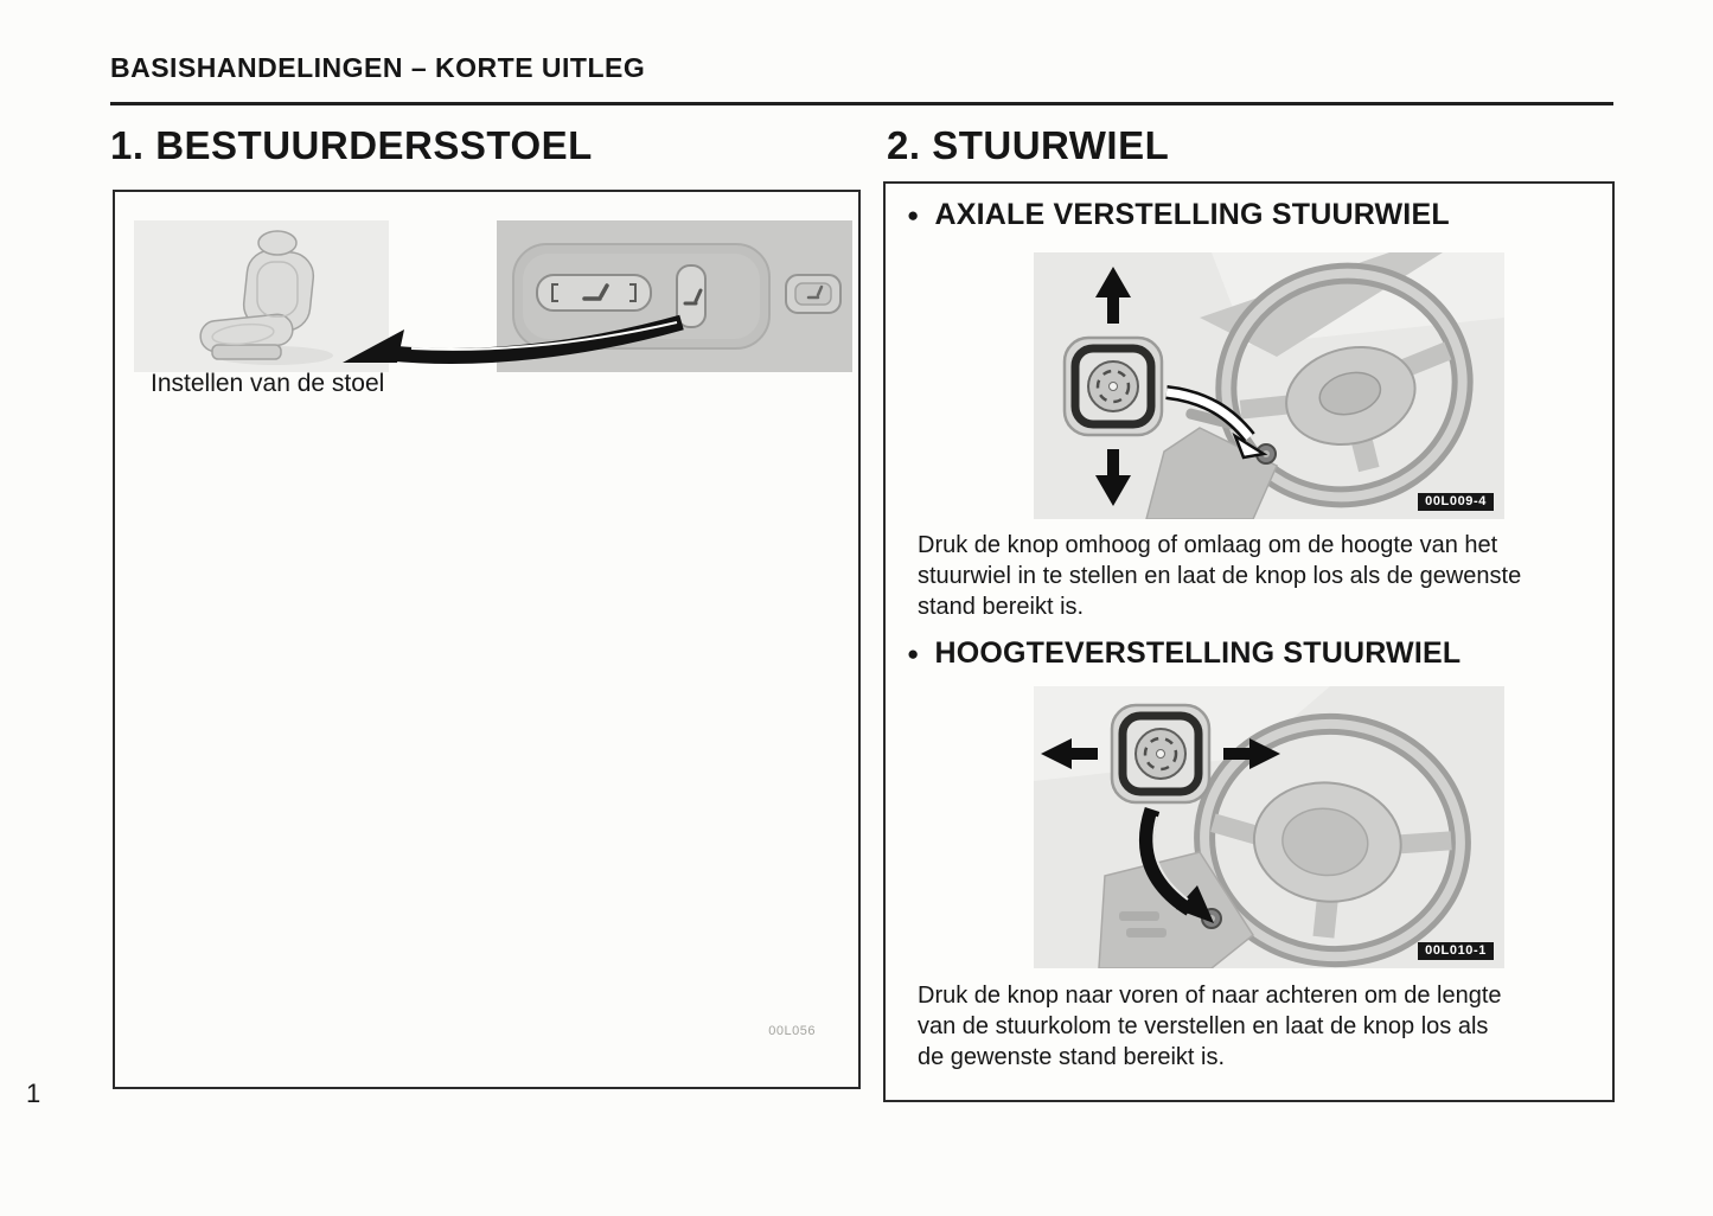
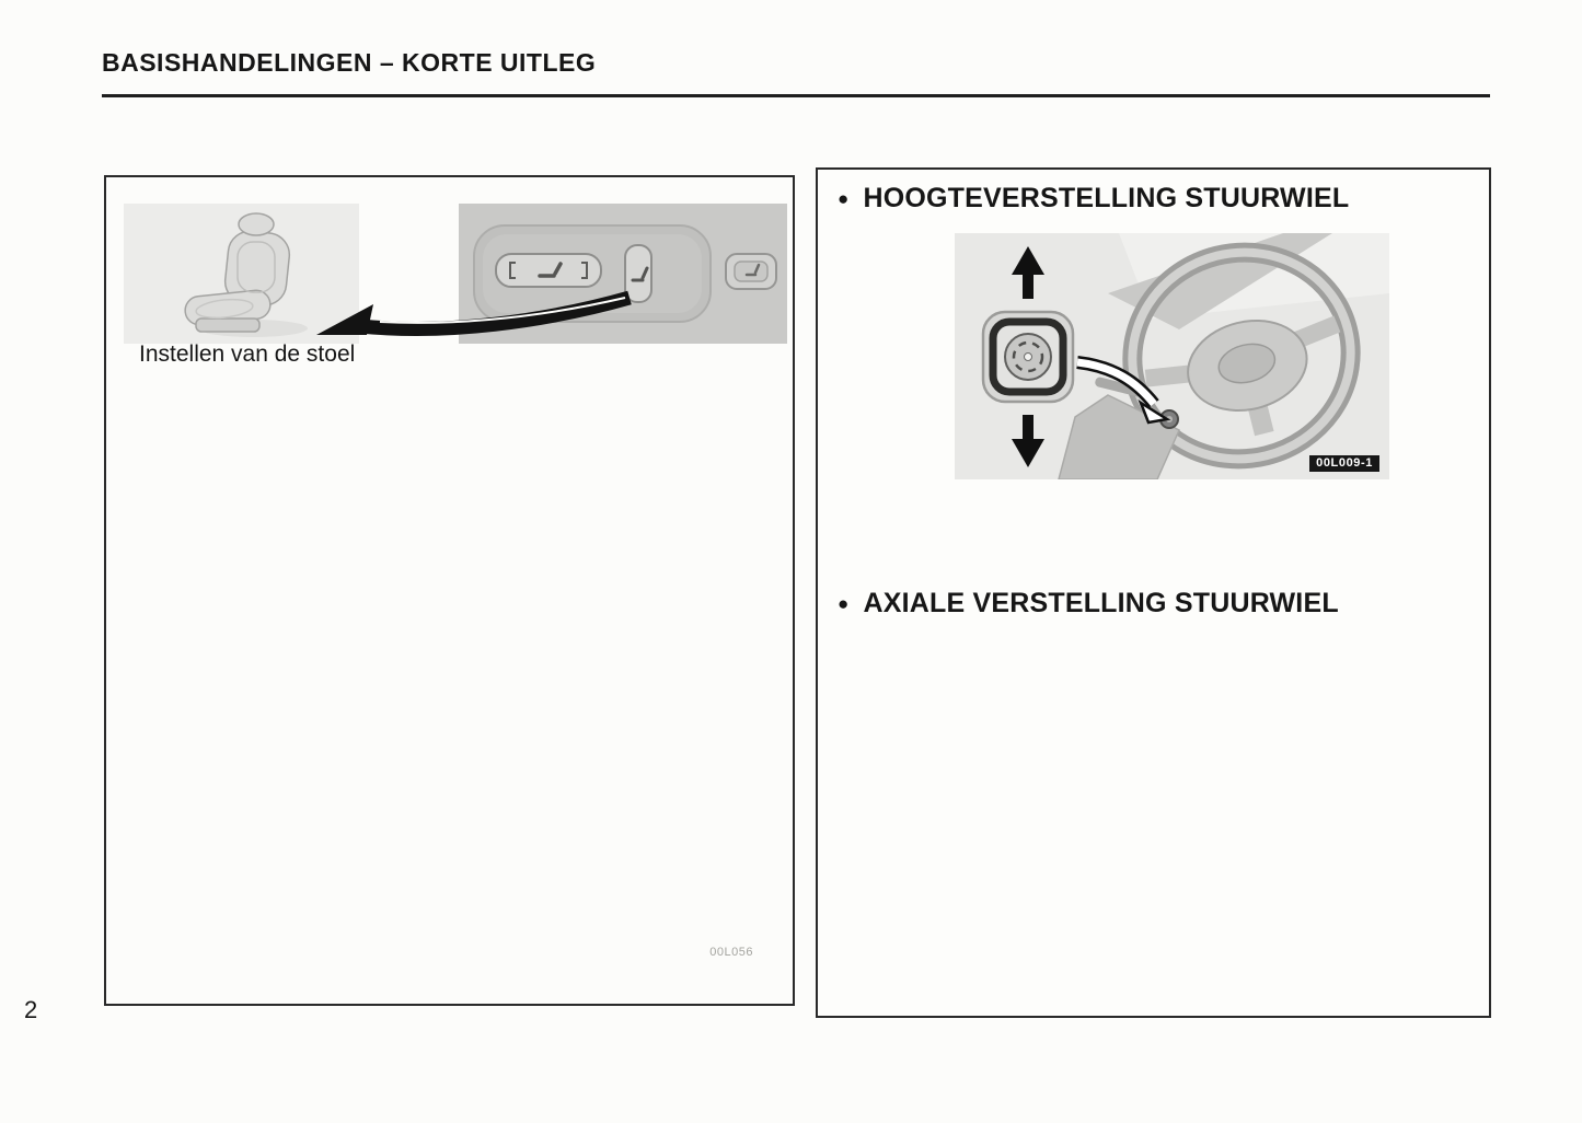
  BASISHANDELINGEN – KORTE UITLEG
- 1. BESTUURDERSSTOEL
- 2. STUURWIEL
  Instellen van de stoel
  00L056
  ●
- AXIALE VERSTELLING STUURWIEL
+ HOOGTEVERSTELLING STUURWIEL
- 00L009-4
+ 00L009-1
- Druk de knop omhoog of omlaag om de hoogte van het
- stuurwiel in te stellen en laat de knop los als de gewenste
- stand bereikt is.
  ●
- HOOGTEVERSTELLING STUURWIEL
+ AXIALE VERSTELLING STUURWIEL
- 00L010-1
- Druk de knop naar voren of naar achteren om de lengte
- van de stuurkolom te verstellen en laat de knop los als
- de gewenste stand bereikt is.
- 1
+ 2
